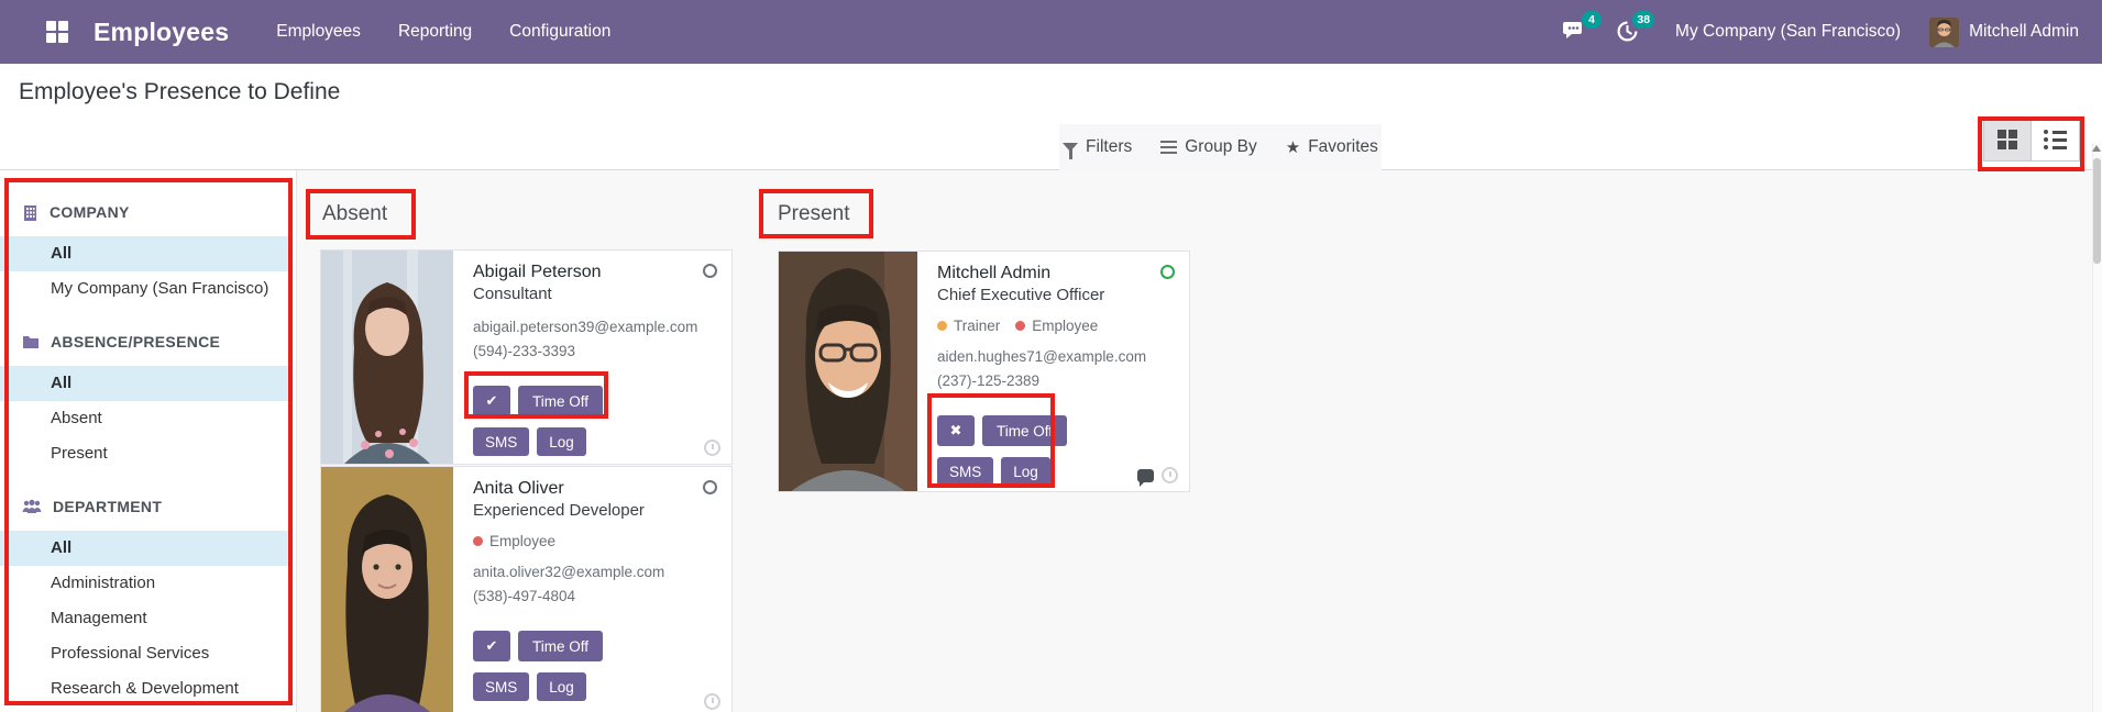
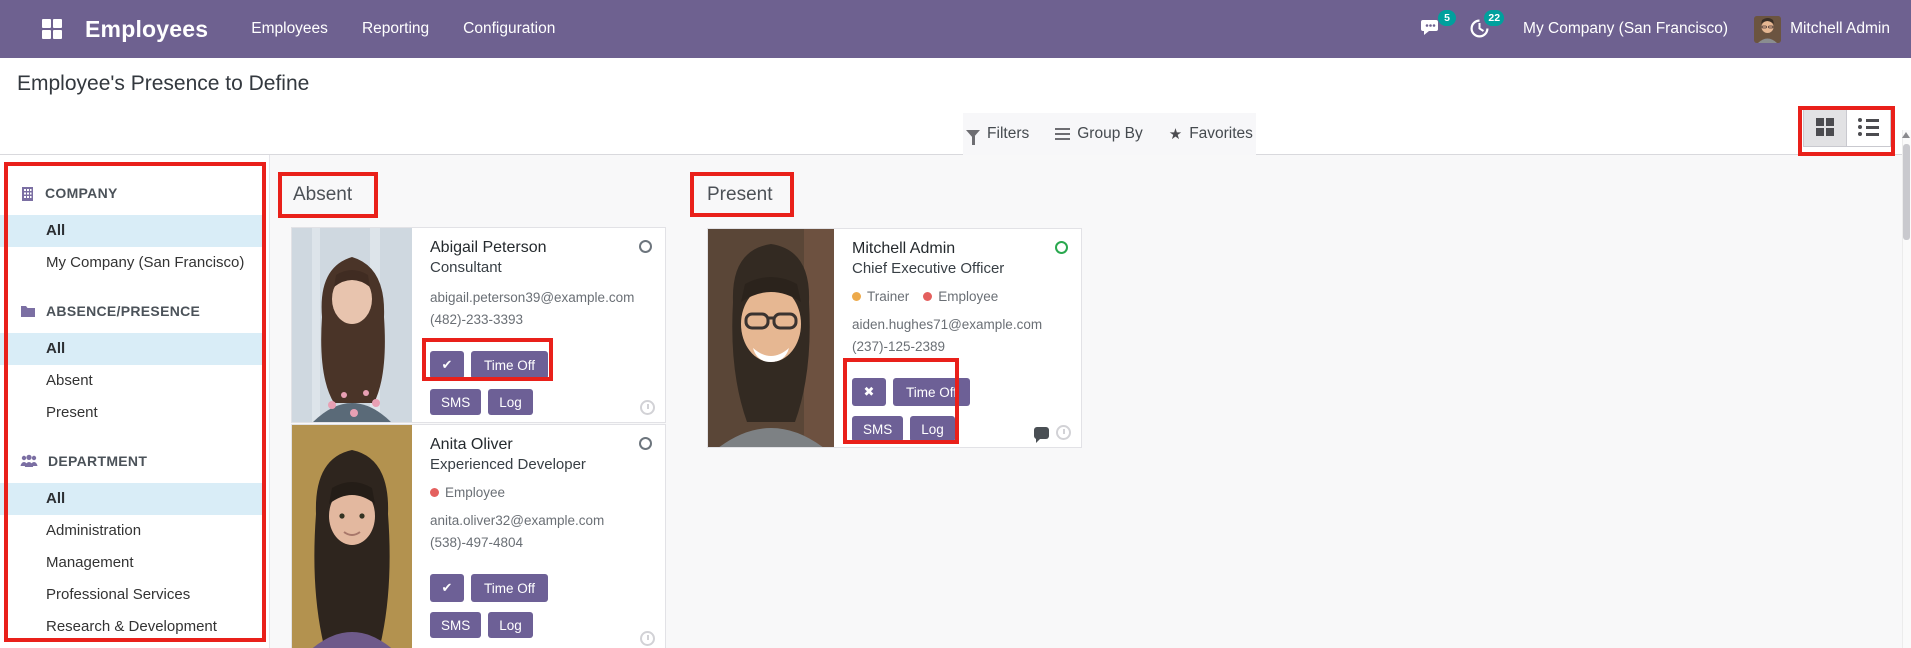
  Employees
  Employees
  Reporting
  Configuration
- 4
+ 5
- 38
+ 22
  My Company (San Francisco)
  Mitchell Admin
  Employee's Presence to Define
  Filters
  Group By
  ★
  Favorites
  COMPANY
  All
  My Company (San Francisco)
  ABSENCE/PRESENCE
  All
  Absent
  Present
  DEPARTMENT
  All
  Administration
  Management
  Professional Services
  Research & Development
  Absent
  Present
  Abigail Peterson
  Consultant
  abigail.peterson39@example.com
- (594)-233-3393
+ (482)-233-3393
  ✔
  Time Off
  SMS
  Log
  Anita Oliver
  Experienced Developer
  Employee
  anita.oliver32@example.com
  (538)-497-4804
  ✔
  Time Off
  SMS
  Log
  Mitchell Admin
  Chief Executive Officer
  Trainer
  Employee
  aiden.hughes71@example.com
  (237)-125-2389
  ✖
  Time Off
  SMS
  Log
